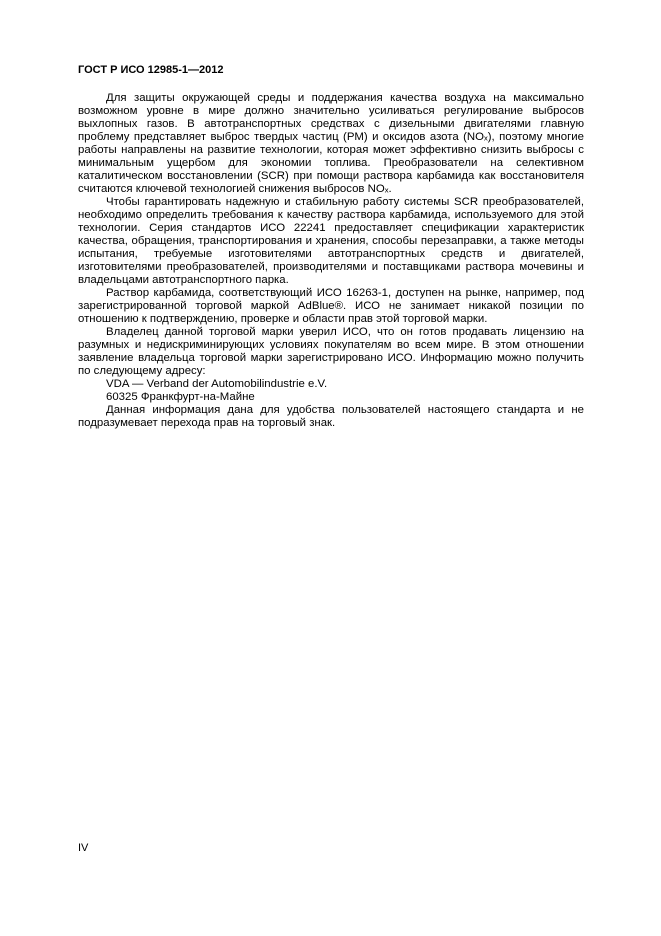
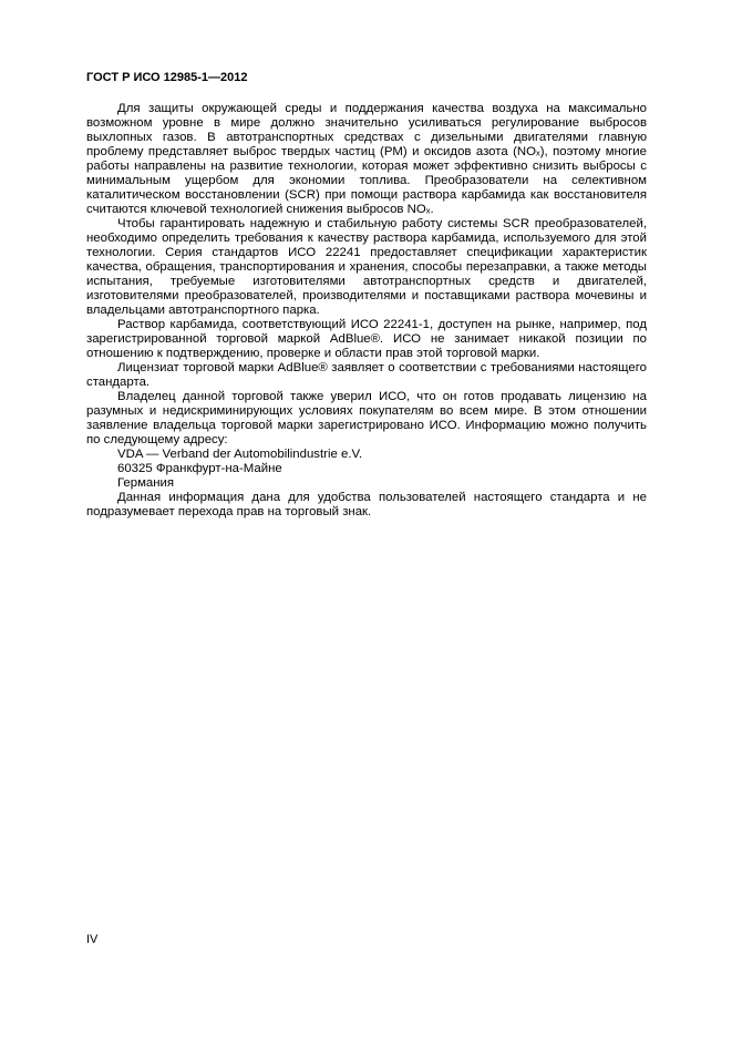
  ГОСТ Р ИСО 12985-1—2012
  Для защиты окружающей среды и поддержания качества воздуха на максимально возможном уровне в мире должно значительно усиливаться регулирование выбросов выхлопных газов. В автотранспортных средствах с дизельными двигателями главную проблему представляет выброс твердых частиц (PM) и оксидов азота (NOₓ), поэтому многие работы направлены на развитие технологии, которая может эффективно снизить выбросы с минимальным ущербом для экономии топлива. Преобразователи на селективном каталитическом восстановлении (SCR) при помощи раствора карбамида как восстановителя считаются ключевой технологией снижения выбросов NOₓ.
  Чтобы гарантировать надежную и стабильную работу системы SCR преобразователей, необходимо определить требования к качеству раствора карбамида, используемого для этой технологии. Серия стандартов ИСО 22241 предоставляет спецификации характеристик качества, обращения, транспортирования и хранения, способы перезаправки, а также методы испытания, требуемые изготовителями автотранспортных средств и двигателей, изготовителями преобразователей, производителями и поставщиками раствора мочевины и владельцами автотранспортного парка.
- Раствор карбамида, соответствующий ИСО 16263-1, доступен на рынке, например, под зарегистрированной торговой маркой AdBlue®. ИСО не занимает никакой позиции по отношению к подтверждению, проверке и области прав этой торговой марки.
+ Раствор карбамида, соответствующий ИСО 22241-1, доступен на рынке, например, под зарегистрированной торговой маркой AdBlue®. ИСО не занимает никакой позиции по отношению к подтверждению, проверке и области прав этой торговой марки.
+ Лицензиат торговой марки AdBlue® заявляет о соответствии с требованиями настоящего стандарта.
- Владелец данной торговой марки уверил ИСО, что он готов продавать лицензию на разумных и недискриминирующих условиях покупателям во всем мире. В этом отношении заявление владельца торговой марки зарегистрировано ИСО. Информацию можно получить по следующему адресу:
+ Владелец данной торговой также уверил ИСО, что он готов продавать лицензию на разумных и недискриминирующих условиях покупателям во всем мире. В этом отношении заявление владельца торговой марки зарегистрировано ИСО. Информацию можно получить по следующему адресу:
  VDA — Verband der Automobilindustrie e.V.
  60325 Франкфурт-на-Майне
+ Германия
  Данная информация дана для удобства пользователей настоящего стандарта и не подразумевает перехода прав на торговый знак.
  IV
